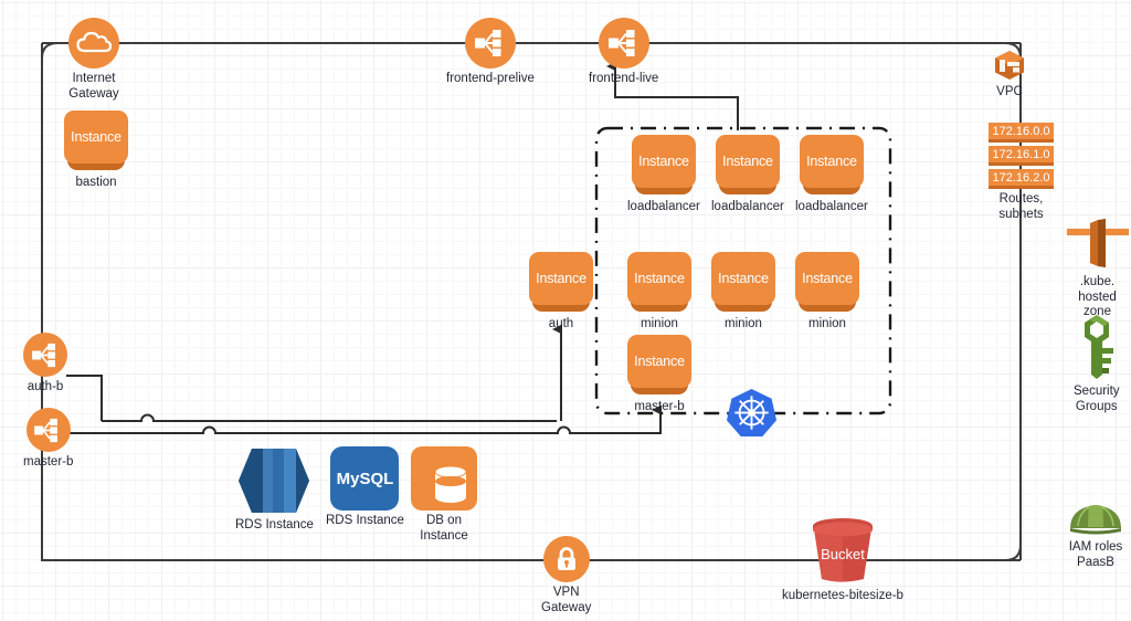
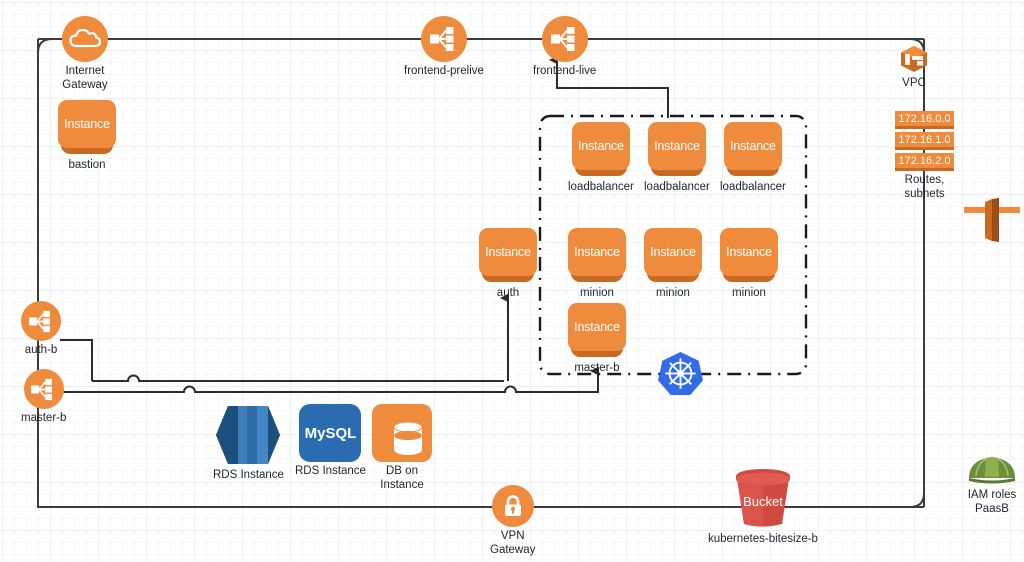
  Internet
  Gateway
  Instance
  bastion
  frontend-prelive
  frontend-live
  auth-b
  master-b
  Instance
  loadbalancer
  Instance
  loadbalancer
  Instance
  loadbalancer
  Instance
  auth
  Instance
  minion
  Instance
  minion
  Instance
  minion
  Instance
  master-b
  VPC
  172.16.0.0
  172.16.1.0
  172.16.2.0
  Routes,
  subnets
- .kube.
- hosted zone
- Security
- Groups
  IAM roles
  PaasB
  RDS Instance
  MySQL
  RDS Instance
  DB on
  Instance
  VPN
  Gateway
  Bucket
  kubernetes-bitesize-b
